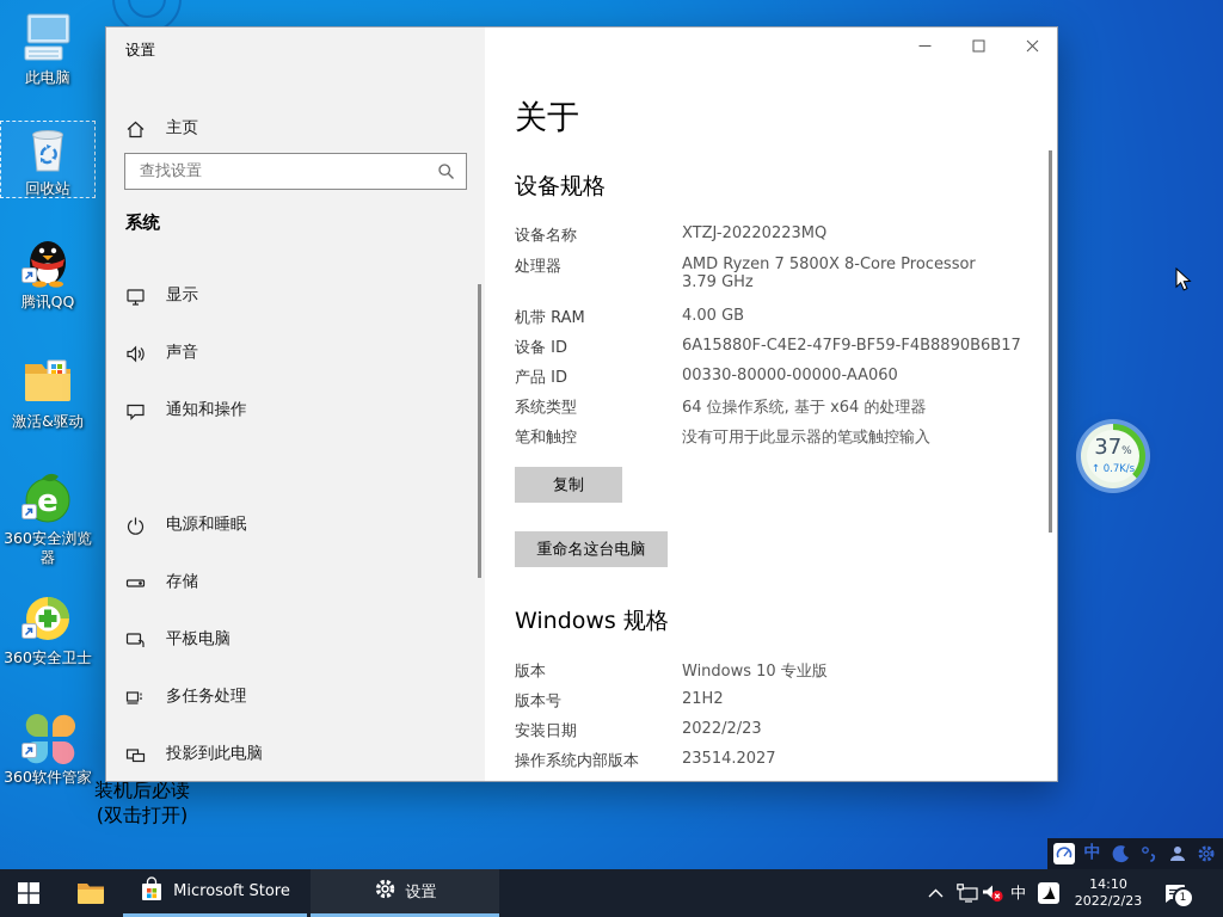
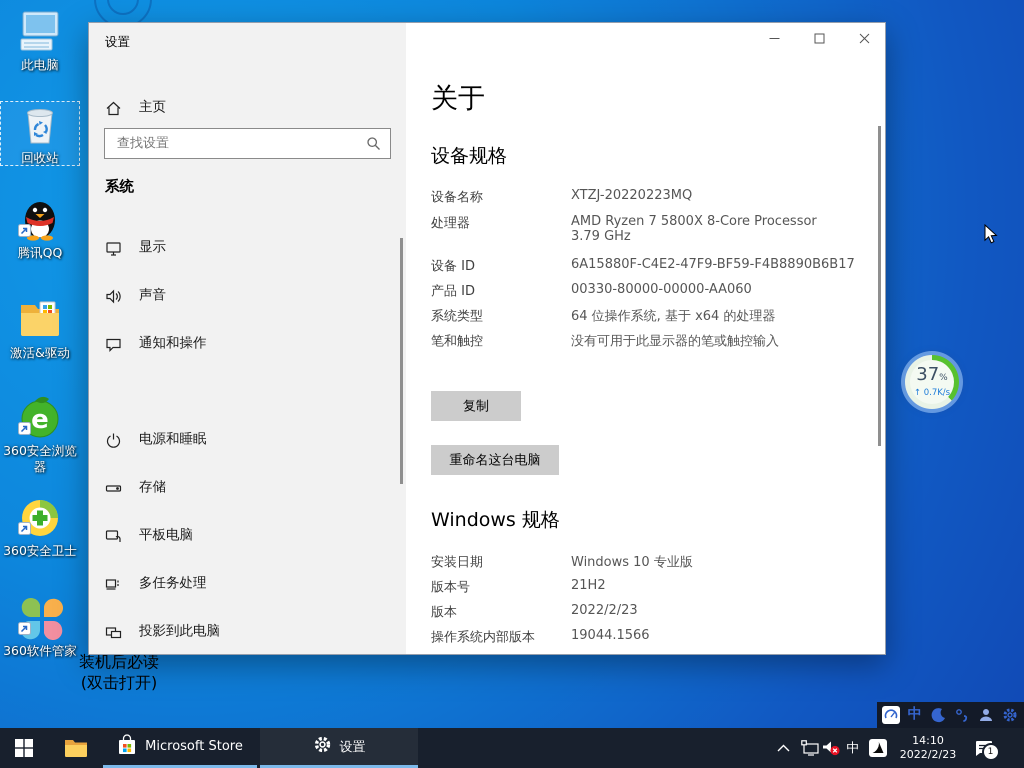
  此电脑
  回收站
  腾讯QQ
  激活&驱动
  e
  360安全浏览器
  360安全卫士
  360软件管家
  装机后必读(双击打开)
  设置
  主页
  查找设置
  系统
  显示
  声音
  通知和操作
  电源和睡眠
  存储
  平板电脑
  多任务处理
  投影到此电脑
  关于
  设备规格
  设备名称
  XTZJ-20220223MQ
  处理器
  AMD Ryzen 7 5800X 8-Core Processor
  3.79 GHz
- 机带 RAM
- 4.00 GB
  设备 ID
  6A15880F-C4E2-47F9-BF59-F4B8890B6B17
  产品 ID
  00330-80000-00000-AA060
  系统类型
  64 位操作系统, 基于 x64 的处理器
  笔和触控
  没有可用于此显示器的笔或触控输入
  复制
  重命名这台电脑
  Windows 规格
- 版本
+ 安装日期
  Windows 10 专业版
  版本号
  21H2
- 安装日期
+ 版本
  2022/2/23
  操作系统内部版本
- 23514.2027
+ 19044.1566
  37%
  ↑ 0.7K/s
  中
  Microsoft Store
  设置
  中
  14:10
  2022/2/23
  1
